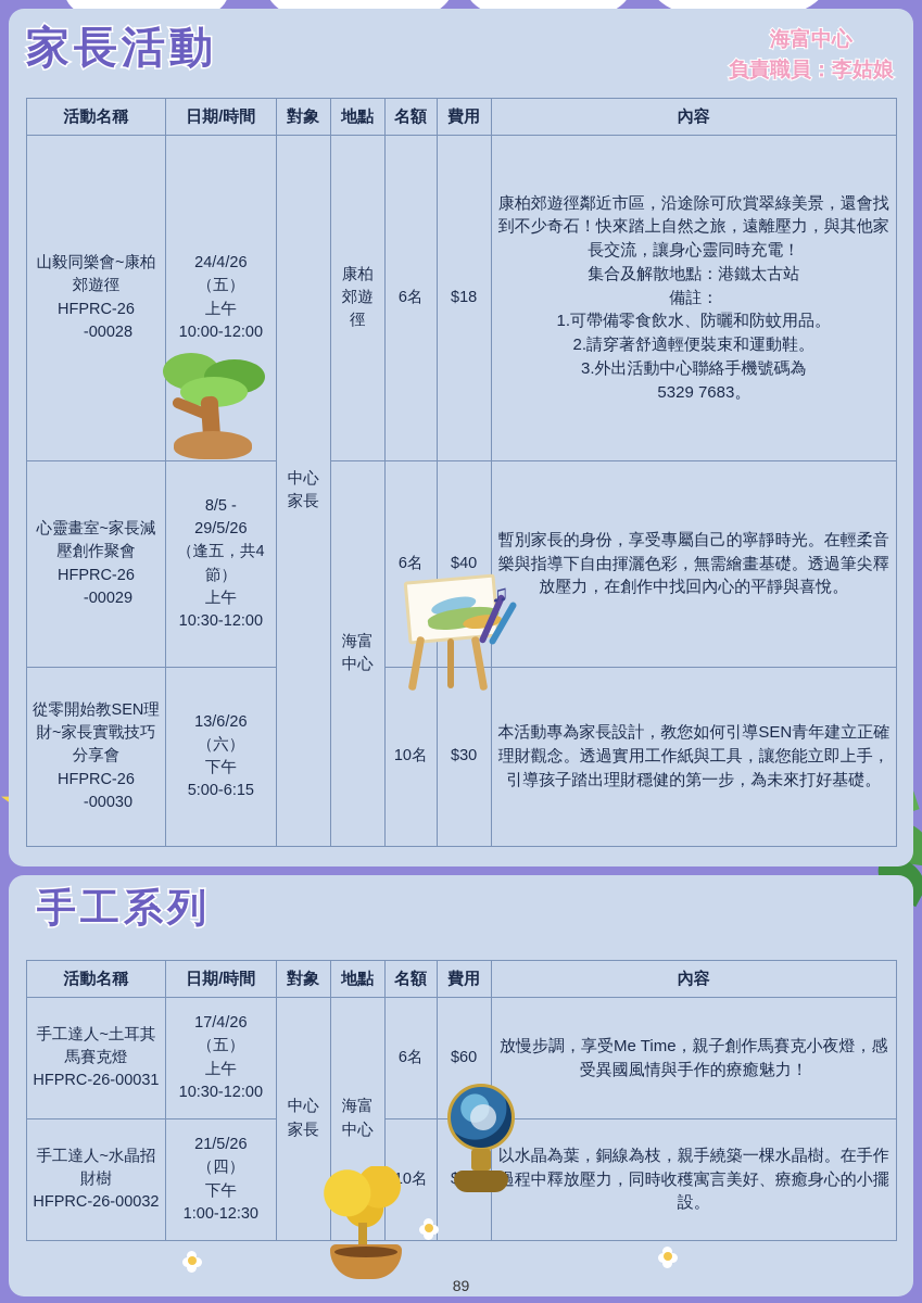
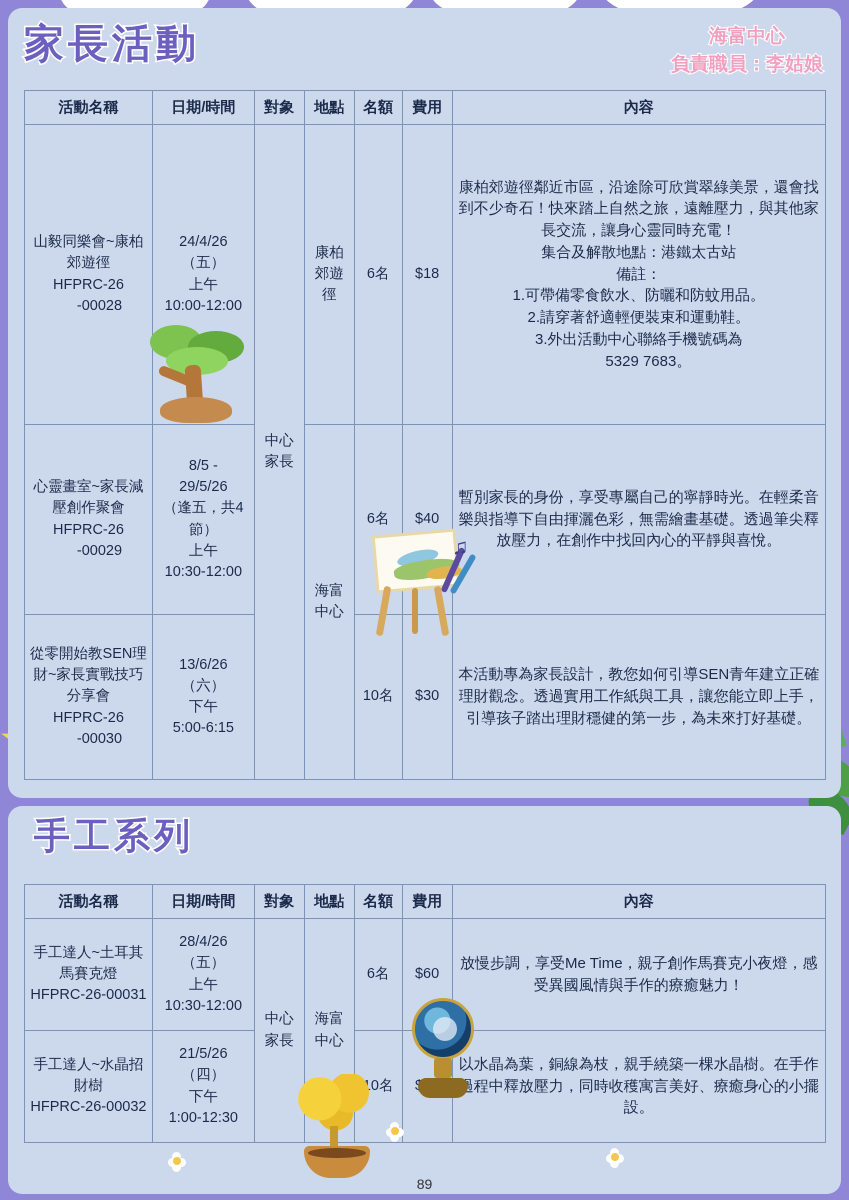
  家長活動
  海富中心
  負責職員：李姑娘
  活動名稱	日期/時間	對象	地點	名額	費用	內容
  山毅同樂會~康柏郊遊徑 HFPRC-26 -00028	24/4/26 （五） 上午 10:00-12:00	中心家長	康柏郊遊徑	6名	$18	康柏郊遊徑鄰近市區，沿途除可欣賞翠綠美景，還會找到不少奇石！快來踏上自然之旅，遠離壓力，與其他家長交流，讓身心靈同時充電！ 集合及解散地點：港鐵太古站 備註： 1.可帶備零食飲水、防曬和防蚊用品。 2.請穿著舒適輕便裝束和運動鞋。 3.外出活動中心聯絡手機號碼為 5329 7683。
  心靈畫室~家長減壓創作聚會 HFPRC-26 -00029	8/5 - 29/5/26 （逢五，共4節） 上午 10:30-12:00	海富中心	6名	$40	暫別家長的身份，享受專屬自己的寧靜時光。在輕柔音樂與指導下自由揮灑色彩，無需繪畫基礎。透過筆尖釋放壓力，在創作中找回內心的平靜與喜悅。
  從零開始教SEN理財~家長實戰技巧分享會 HFPRC-26 -00030	13/6/26 （六） 下午 5:00-6:15	10名	$30	本活動專為家長設計，教您如何引導SEN青年建立正確理財觀念。透過實用工作紙與工具，讓您能立即上手，引導孩子踏出理財穩健的第一步，為未來打好基礎。
  ♫
  手工系列
  活動名稱	日期/時間	對象	地點	名額	費用	內容
- 手工達人~土耳其馬賽克燈 HFPRC-26-00031	17/4/26 （五） 上午 10:30-12:00	中心家長	海富中心	6名	$60	放慢步調，享受Me Time，親子創作馬賽克小夜燈，感受異國風情與手作的療癒魅力！
+ 手工達人~土耳其馬賽克燈 HFPRC-26-00031	28/4/26 （五） 上午 10:30-12:00	中心家長	海富中心	6名	$60	放慢步調，享受Me Time，親子創作馬賽克小夜燈，感受異國風情與手作的療癒魅力！
  手工達人~水晶招財樹 HFPRC-26-00032	21/5/26 （四） 下午 1:00-12:30	名		以水晶為葉，銅線為枝，親手繞築一棵水晶樹。在手作程中釋放壓力，同時收穫寓言美好、療癒身心的小擺設。
  89
